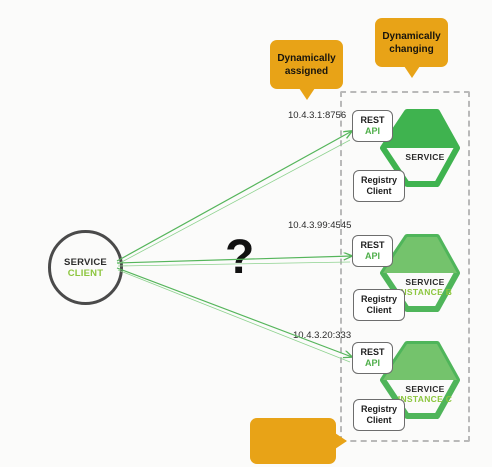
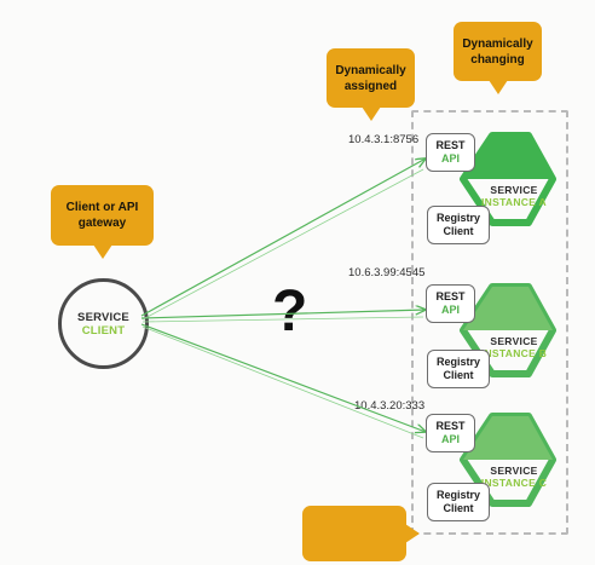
  Dynamically
  assigned
  Dynamically
  changing
+ Client or API
+ gateway
  SERVICE
  CLIENT
  ?
  10.4.3.1:8756
  SERVICE
+ INSTANCE A
  REST
  API
  Registry
  Client
- 10.4.3.99:4545
+ 10.6.3.99:4545
  SERVICE
  STANCE B
  REST
  API
  Registry
  Client
  0.4.3.20:333
  SERVICE
  NSTANCE C
  REST
  API
  Registry
  Client
